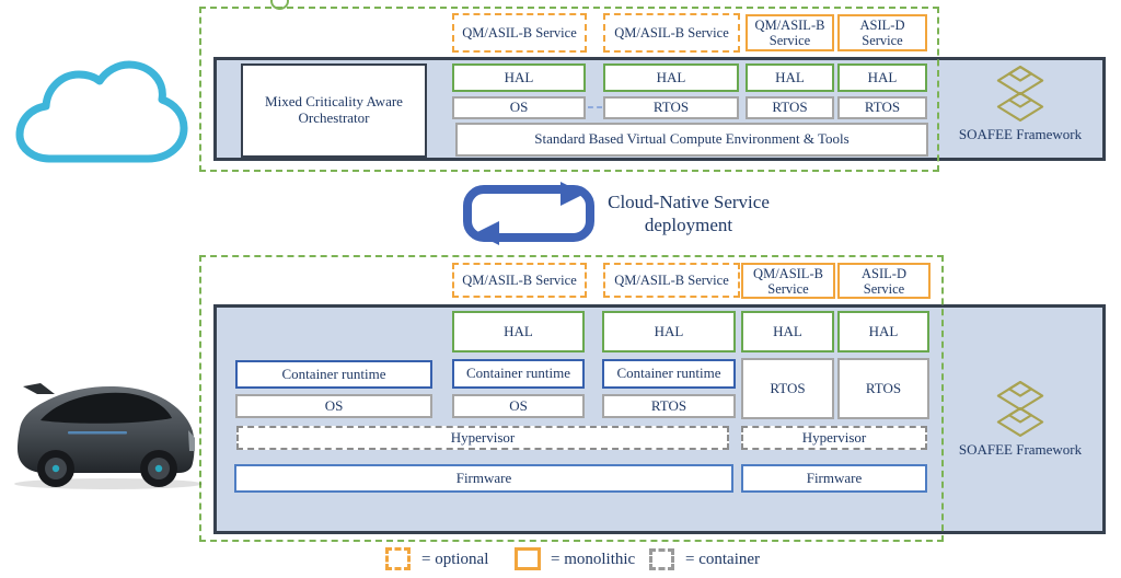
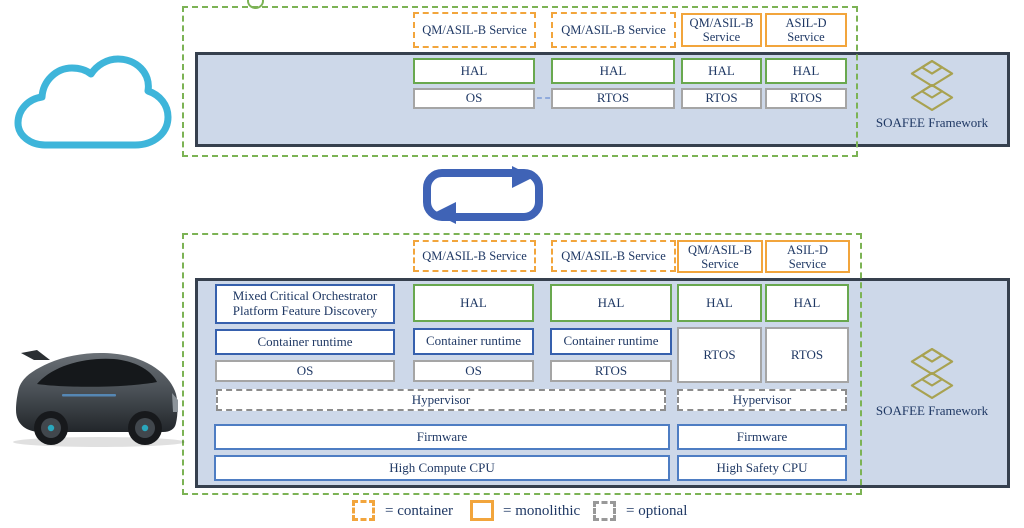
- Mixed Criticality Aware Orchestrator
  QM/ASIL-B Service
  QM/ASIL-B Service
  QM/ASIL-B Service
  ASIL-D Service
  HAL
  HAL
  HAL
  HAL
  OS
  RTOS
  RTOS
  RTOS
- Standard Based Virtual Compute Environment & Tools
  SOAFEE Framework
- Cloud-Native Service deployment
  QM/ASIL-B Service
  QM/ASIL-B Service
  QM/ASIL-B Service
  ASIL-D Service
+ Mixed Critical Orchestrator Platform Feature Discovery
  Container runtime
  OS
  HAL
  Container runtime
  OS
  HAL
  Container runtime
  RTOS
  HAL
  HAL
  RTOS
  RTOS
  Hypervisor
  Hypervisor
  Firmware
  Firmware
+ High Compute CPU
+ High Safety CPU
  SOAFEE Framework
- = optional
+ = container
  = monolithic
- = container
+ = optional
